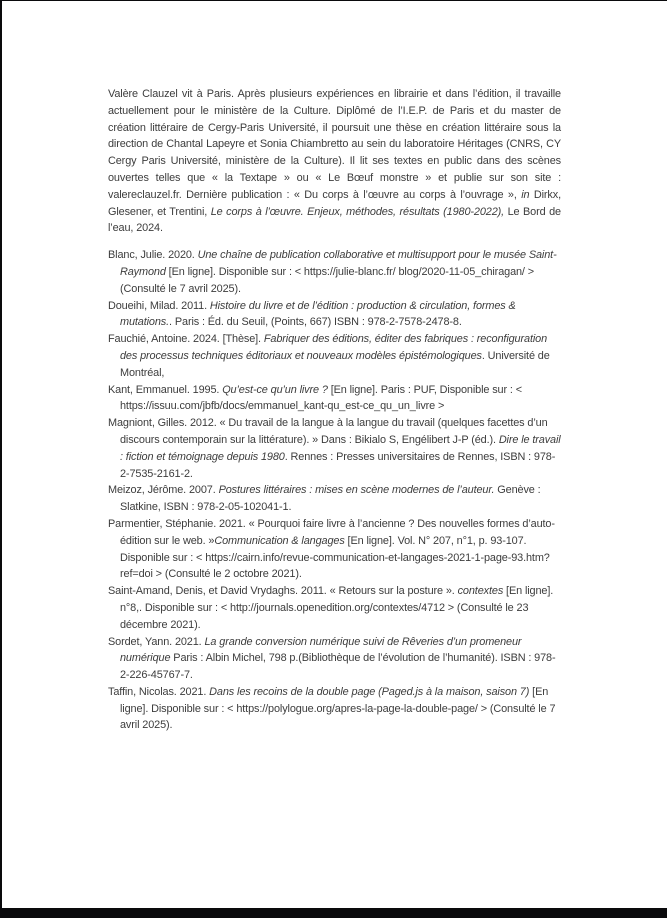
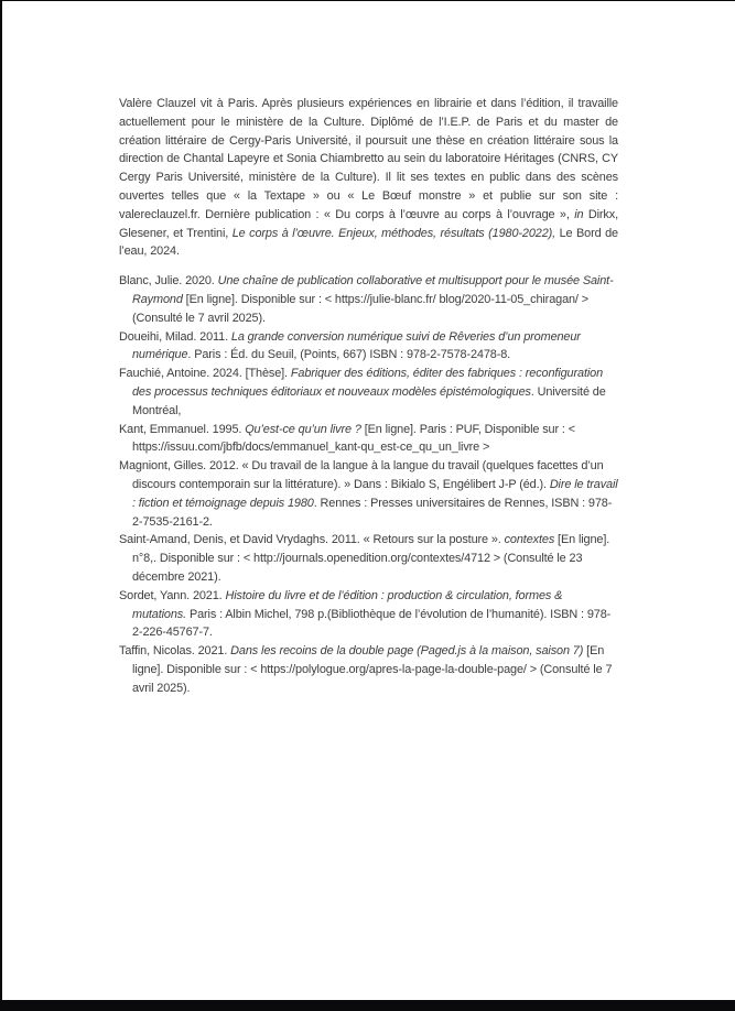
  Valère Clauzel vit à Paris. Après plusieurs expériences en librairie et dans l’édition, il travaille actuellement pour le ministère de la Culture. Diplômé de l’I.E.P. de Paris et du master de création littéraire de Cergy-Paris Université, il poursuit une thèse en création littéraire sous la direction de Chantal Lapeyre et Sonia Chiambretto au sein du laboratoire Héritages (CNRS, CY Cergy Paris Université, ministère de la Culture). Il lit ses textes en public dans des scènes ouvertes telles que « la Textape » ou « Le Bœuf monstre » et publie sur son site : valereclauzel.fr. Dernière publication : « Du corps à l’œuvre au corps à l’ouvrage », in Dirkx, Glesener, et Trentini, Le corps à l’œuvre. Enjeux, méthodes, résultats (1980-2022), Le Bord de l’eau, 2024.
  Blanc, Julie. 2020. Une chaîne de publication collaborative et multisupport pour le musée Saint-Raymond [En ligne]. Disponible sur : < https://julie-blanc.fr/ blog/2020-11-05_chiragan/ > (Consulté le 7 avril 2025).
- Doueihi, Milad. 2011. Histoire du livre et de l’édition : production & circulation, formes & mutations.. Paris : Éd. du Seuil, (Points, 667) ISBN : 978-2-7578-2478-8.
+ Doueihi, Milad. 2011. La grande conversion numérique suivi de Rêveries d’un promeneur numérique. Paris : Éd. du Seuil, (Points, 667) ISBN : 978-2-7578-2478-8.
  Fauchié, Antoine. 2024. [Thèse]. Fabriquer des éditions, éditer des fabriques : reconfiguration des processus techniques éditoriaux et nouveaux modèles épistémologiques. Université de Montréal,
  Kant, Emmanuel. 1995. Qu’est-ce qu’un livre ? [En ligne]. Paris : PUF, Disponible sur : < https://issuu.com/jbfb/docs/emmanuel_kant-qu_est-ce_qu_un_livre >
  Magniont, Gilles. 2012. « Du travail de la langue à la langue du travail (quelques facettes d’un discours contemporain sur la littérature). » Dans : Bikialo S, Engélibert J-P (éd.). Dire le travail : fiction et témoignage depuis 1980. Rennes : Presses universitaires de Rennes, ISBN : 978-2-7535-2161-2.
- Meizoz, Jérôme. 2007. Postures littéraires : mises en scène modernes de l’auteur. Genève : Slatkine, ISBN : 978-2-05-102041-1.
- Parmentier, Stéphanie. 2021. « Pourquoi faire livre à l’ancienne ? Des nouvelles formes d’auto-édition sur le web. »Communication & langages [En ligne]. Vol. N° 207, n°1, p. 93-107. Disponible sur : < https://cairn.info/revue-communication-et-langages-2021-1-page-93.htm?ref=doi > (Consulté le 2 octobre 2021).
  Saint-Amand, Denis, et David Vrydaghs. 2011. « Retours sur la posture ». contextes [En ligne]. n°8,. Disponible sur : < http://journals.openedition.org/contextes/4712 > (Consulté le 23 décembre 2021).
- Sordet, Yann. 2021. La grande conversion numérique suivi de Rêveries d’un promeneur numérique Paris : Albin Michel, 798 p.(Bibliothèque de l’évolution de l’humanité). ISBN : 978-2-226-45767-7.
+ Sordet, Yann. 2021. Histoire du livre et de l’édition : production & circulation, formes & mutations. Paris : Albin Michel, 798 p.(Bibliothèque de l’évolution de l’humanité). ISBN : 978-2-226-45767-7.
  Taffin, Nicolas. 2021. Dans les recoins de la double page (Paged.js à la maison, saison 7) [En ligne]. Disponible sur : < https://polylogue.org/apres-la-page-la-double-page/ > (Consulté le 7 avril 2025).
